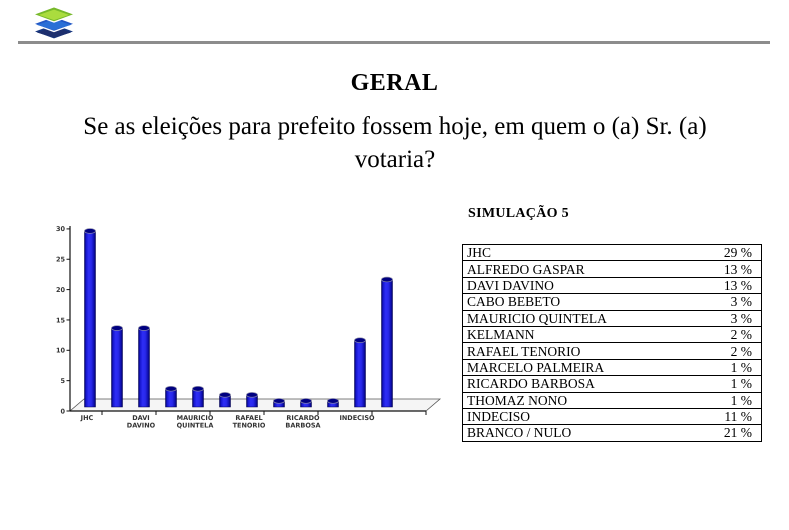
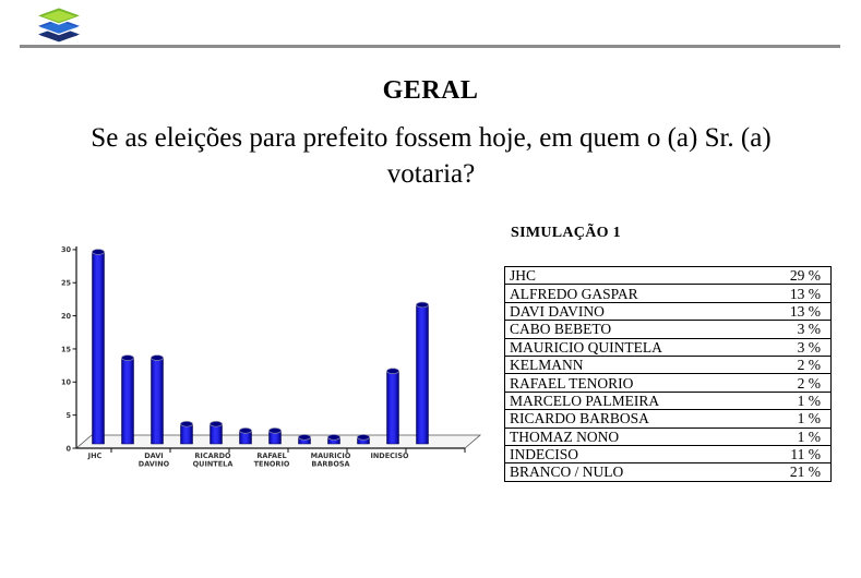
  GERAL
  Se as eleições para prefeito fossem hoje, em quem o (a) Sr. (a)
  votaria?
  0
  5
  10
  15
  20
  30
  JHC
  DAVI DAVINO
- MAURICIO QUINTELA
+ RICARDO QUINTELA
  RAFAEL TENORIO
- RICARDO BARBOSA
+ MAURICIO BARBOSA
  INDECISO
- SIMULAÇÃO 5
+ SIMULAÇÃO 1
  JHC	29 %
  ALFREDO GASPAR	13 %
  DAVI DAVINO	13 %
  CABO BEBETO	3 %
  MAURICIO QUINTELA	3 %
  KELMANN	2 %
  RAFAEL TENORIO	2 %
  MARCELO PALMEIRA	1 %
  RICARDO BARBOSA	1 %
  THOMAZ NONO	1 %
  INDECISO	11 %
  BRANCO / NULO	21 %
